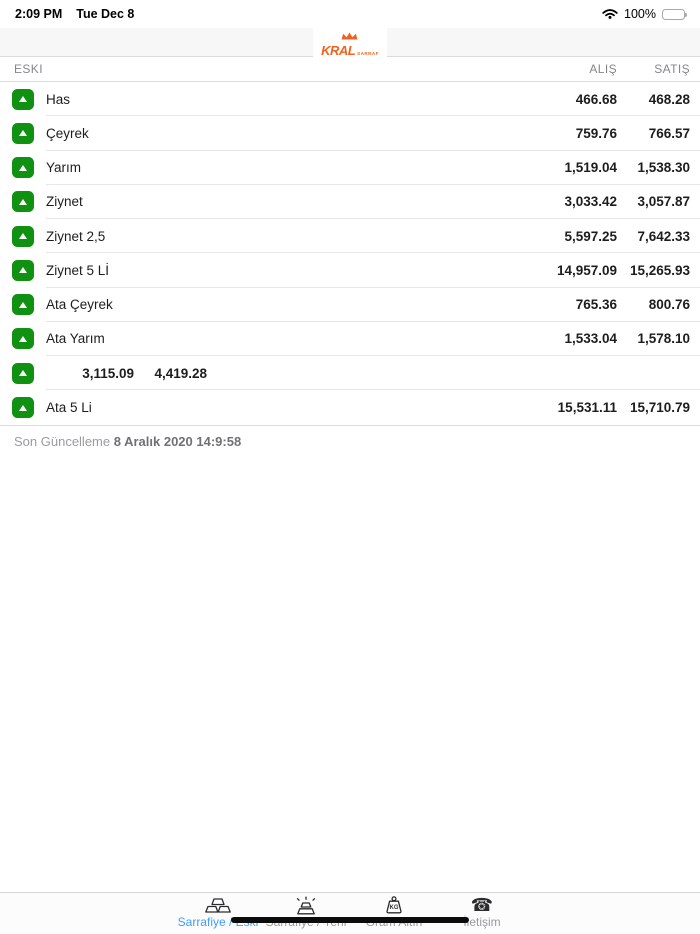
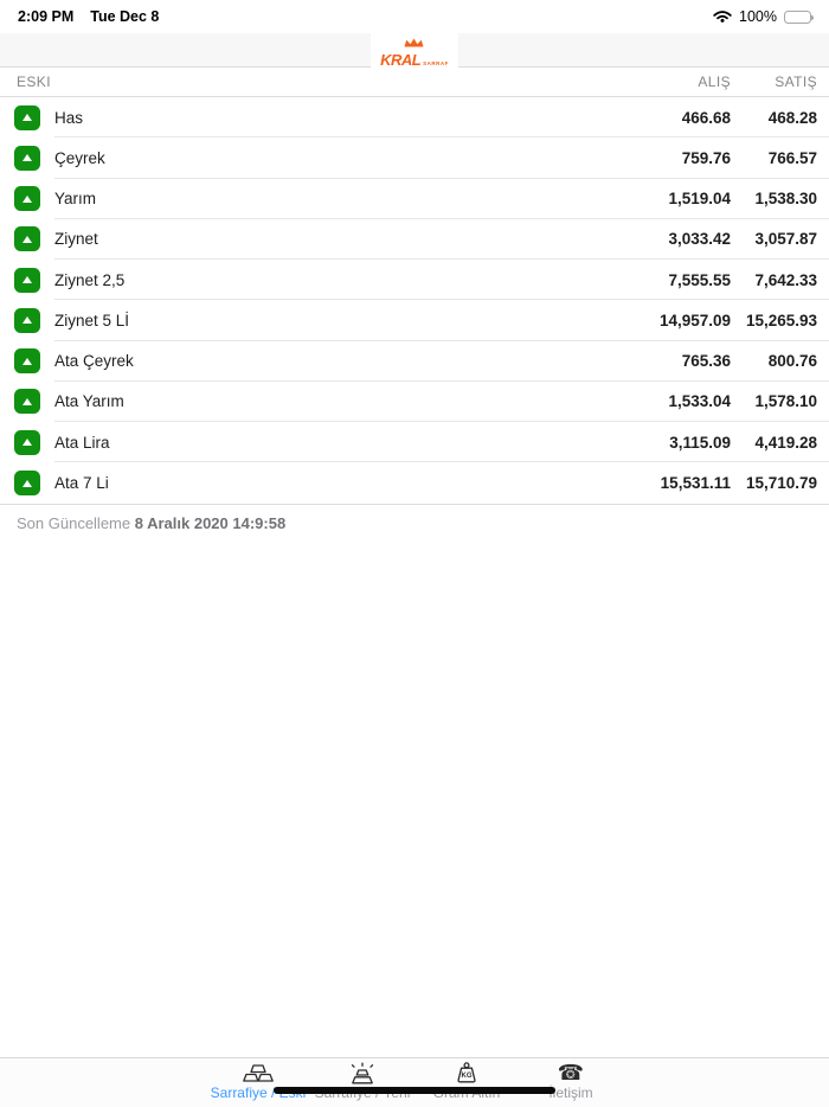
  2:09 PM
  Tue Dec 8
  100%
  KRAL
  ESKI
  ALIŞ
  SATIŞ
  Has
  466.68
  468.28
  Çeyrek
  759.76
  766.57
  Yarım
  1,519.04
  1,538.30
  Ziynet
  3,033.42
  3,057.87
  Ziynet 2,5
- 5,597.25
+ 7,555.55
  7,642.33
  Ziynet 5 Lİ
  14,957.09
  15,265.93
  Ata Çeyrek
  765.36
  800.76
  Ata Yarım
  1,533.04
  1,578.10
+ Ata Lira
  3,115.09
  4,419.28
- Ata 5 Li
+ Ata 7 Li
  15,531.11
  15,710.79
  Son Güncelleme 8 Aralık 2020 14:9:58
  Sarrafiye /
  ☎
  etişim
